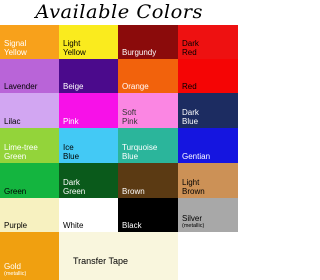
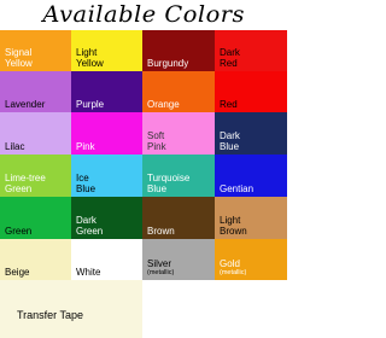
  Available Colors
  Signal
  Yellow
  Light
  Yellow
  Burgundy
  Dark
  Red
  Lavender
- Beige
+ Purple
  Orange
  Red
  Lilac
  Pink
  Soft
  Pink
  Dark
  Blue
  Lime-tree
  Green
  Ice
  Blue
  Turquoise
  Blue
  Gentian
  Green
  Dark
  Green
  Brown
  Light
  Brown
- Purple
+ Beige
  White
- Black
  Silver
  Gold
  Transfer Tape
